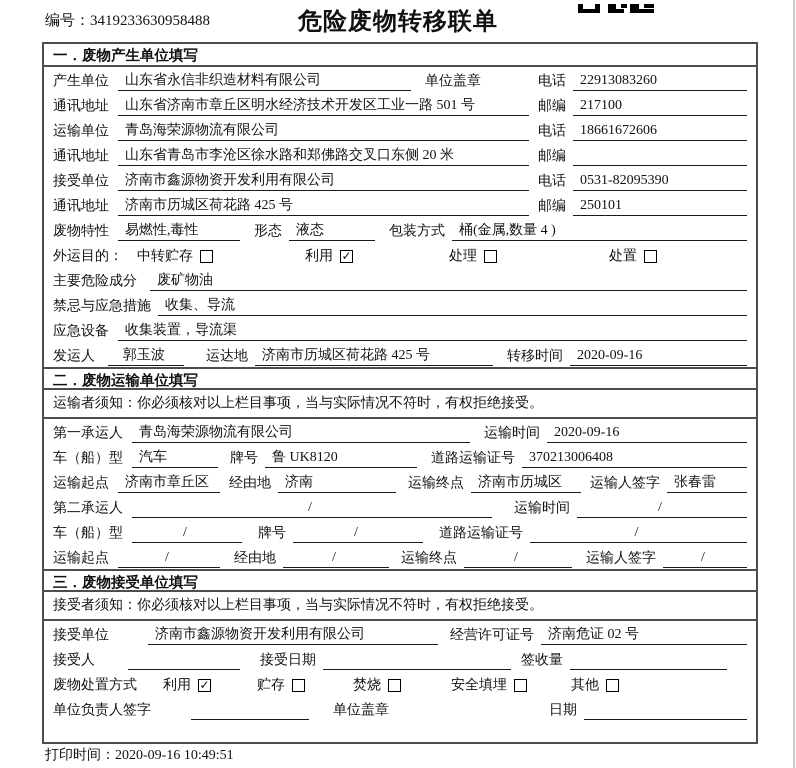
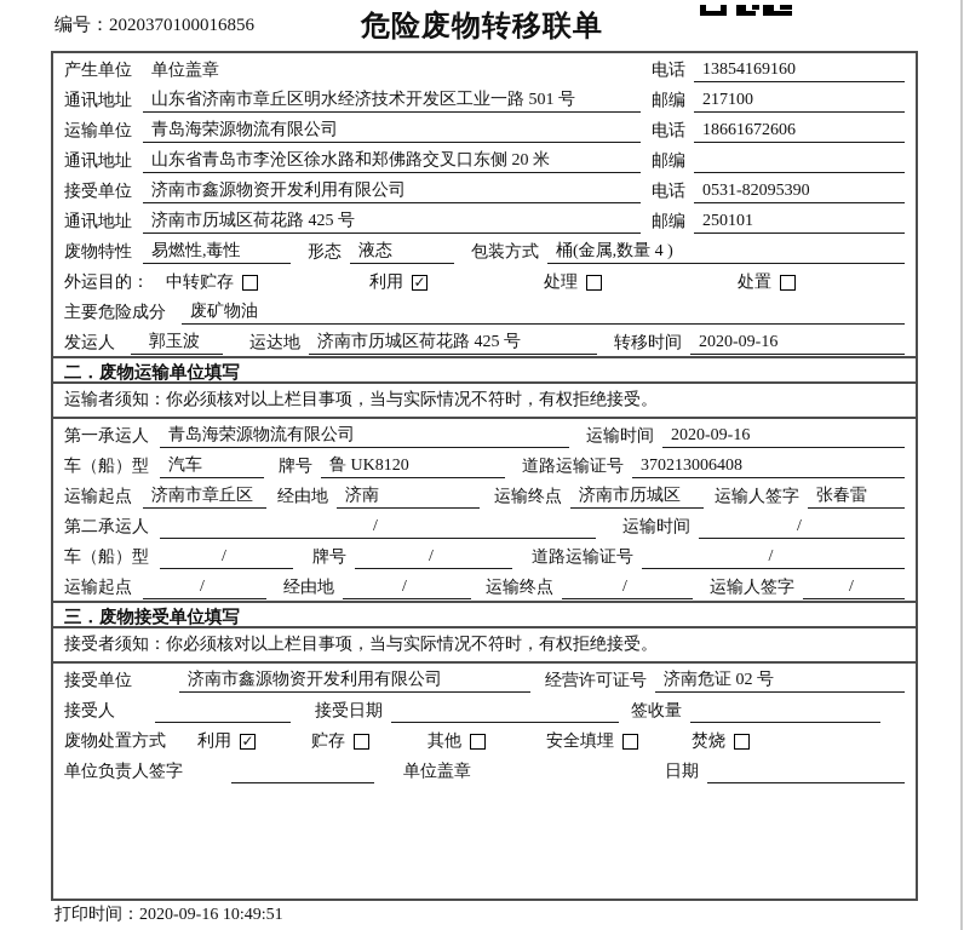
- 编号：3419233630958488
+ 编号：2020370100016856
  危险废物转移联单
- 一．废物产生单位填写
  产生单位
- 山东省永信非织造材料有限公司
  单位盖章
  电话
- 22913083260
+ 13854169160
  通讯地址
  山东省济南市章丘区明水经济技术开发区工业一路 501 号
  邮编
  217100
  运输单位
  青岛海荣源物流有限公司
  电话
  18661672606
  通讯地址
  山东省青岛市李沧区徐水路和郑佛路交叉口东侧 20 米
  邮编
  接受单位
  济南市鑫源物资开发利用有限公司
  电话
  0531-82095390
  通讯地址
  济南市历城区荷花路 425 号
  邮编
  250101
  废物特性
  易燃性,毒性
  形态
  液态
  包装方式
  桶(金属,数量 4 )
  外运目的：
  中转贮存
  利用
  ✓
  处理
  处置
  主要危险成分
  废矿物油
- 禁忌与应急措施
- 收集、导流
- 应急设备
- 收集装置，导流渠
  发运人
  郭玉波
  运达地
  济南市历城区荷花路 425 号
  转移时间
  2020-09-16
  二．废物运输单位填写
  运输者须知：你必须核对以上栏目事项，当与实际情况不符时，有权拒绝接受。
  第一承运人
  青岛海荣源物流有限公司
  运输时间
  2020-09-16
  车（船）型
  汽车
  牌号
  鲁 UK8120
  道路运输证号
  370213006408
  运输起点
  济南市章丘区
  经由地
  济南
  运输终点
  济南市历城区
  运输人签字
  张春雷
  第二承运人
  /
  运输时间
  /
  车（船）型
  /
  牌号
  /
  道路运输证号
  /
  运输起点
  /
  经由地
  /
  运输终点
  /
  运输人签字
  /
  三．废物接受单位填写
  接受者须知：你必须核对以上栏目事项，当与实际情况不符时，有权拒绝接受。
  接受单位
  济南市鑫源物资开发利用有限公司
  经营许可证号
  济南危证 02 号
  接受人
  接受日期
  签收量
  废物处置方式
  利用
  ✓
  贮存
- 焚烧
+ 其他
  安全填埋
- 其他
+ 焚烧
  单位负责人签字
  单位盖章
  日期
  打印时间：2020-09-16 10:49:51
